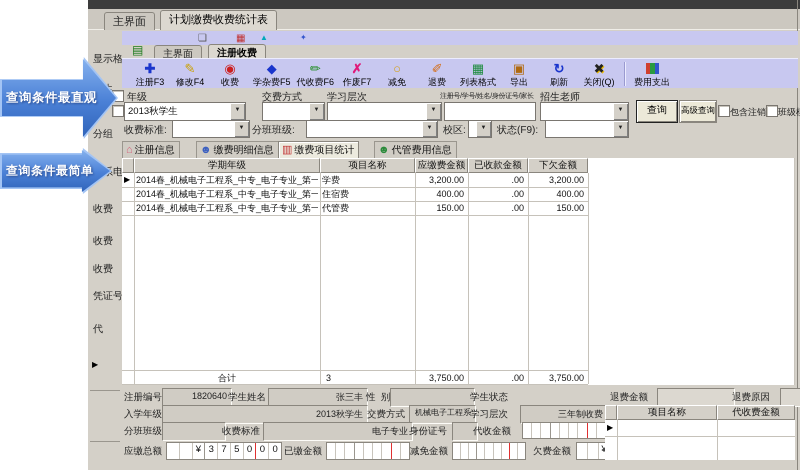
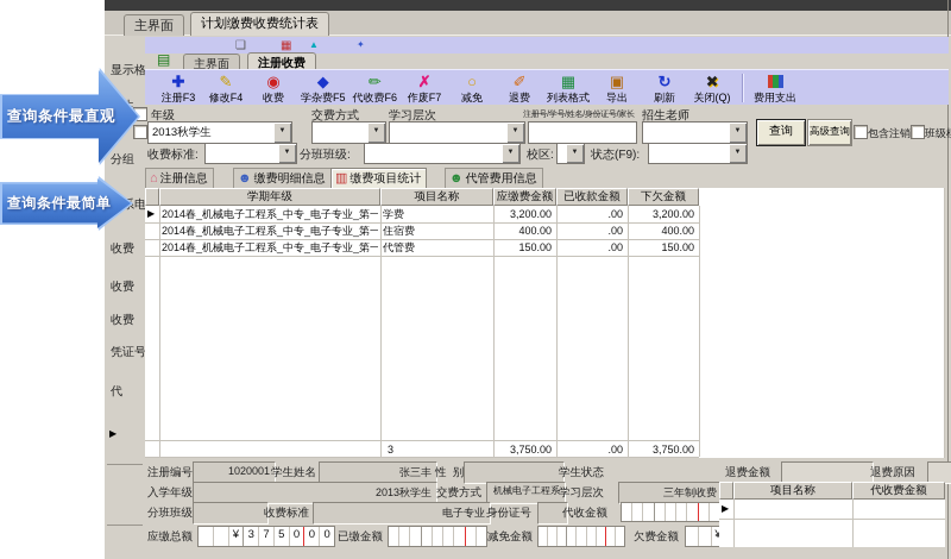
  主界面
  计划缴费收费统计表
  显示格
  分组
  收费
  收费
  收费
  凭证号
  代
  ▶
  ❏
  ▦
  ▲
  ✦
  ▤
  主界面
  注册收费
  ✚
  注册F3
  ✎
  修改F4
  ◉
  收费
  ◆
  学杂费F5
  ✏
  代收费F6
  ✗
  作废F7
  ○
  减免
  ✐
  退费
  ▦
  列表格式
  ▣
  导出
  ↻
  刷新
  ✖
  关闭(Q)
  费用支出
  年级
  交费方式
  学习层次
  招生老师
  2013秋学生
  查询
  高级查询
  包含注销
  收费标准:
  分班班级:
  校区:
  状态(F9):
  ⌂ 注册信息
  ☻ 缴费明细信息
  ▥ 缴费项目统计
  ☻ 代管费用信息
  学期年级
  项目名称
  应缴费金额
  已收款金额
  下欠金额
  ▶
  2014春_机械电子工程系_中专_电子专业_第一
  学费
  3,200.00
  .00
  3,200.00
  2014春_机械电子工程系_中专_电子专业_第一
  住宿费
  400.00
  .00
  400.00
  2014春_机械电子工程系_中专_电子专业_第一
  代管费
  150.00
  .00
  150.00
- 合计
  3
  3,750.00
  .00
  3,750.00
  注册编号
- 1820640
+ 1020001
  学生姓名
  张三丰
  性 别
  学生状态
  退费金额
  退费原因
  入学年级
  2013秋学生
  交费方式
  机械电子工程系
  学习层次
  三年制收费
  分班班级
  收费标准
  电子专业
  身份证号
  代收金额
  应缴总额
  ¥
  3
  7
  5
  0
  0
  0
  已缴金额
  减免金额
  欠费金额
  ¥
  项目名称
  代收费金额
  ▶
  查询条件最直观
  查询条件最简单
